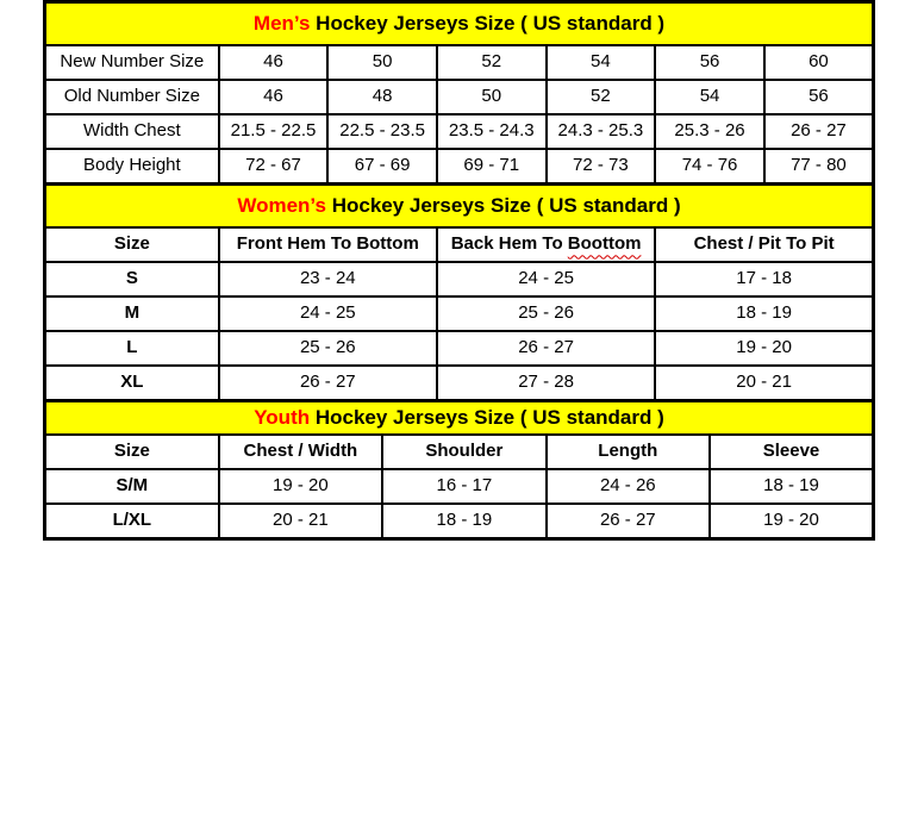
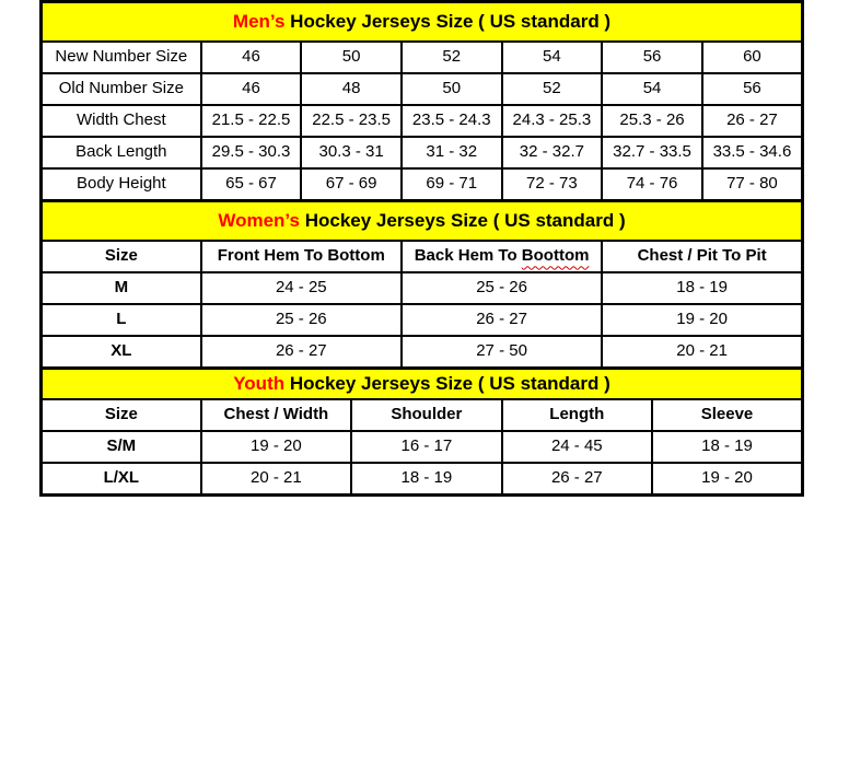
  Men’s Hockey Jerseys Size ( US standard )
  New Number Size	46	50	52	54	56	60
  Old Number Size	46	48	50	52	54	56
  Width Chest	21.5 - 22.5	22.5 - 23.5	23.5 - 24.3	24.3 - 25.3	25.3 - 26	26 - 27
+ Back Length	29.5 - 30.3	30.3 - 31	31 - 32	32 - 32.7	32.7 - 33.5	33.5 - 34.6
- Body Height	72 - 67	67 - 69	69 - 71	72 - 73	74 - 76	77 - 80
+ Body Height	65 - 67	67 - 69	69 - 71	72 - 73	74 - 76	77 - 80
  Women’s Hockey Jerseys Size ( US standard )
  Size	Front Hem To Bottom	Back Hem To Boottom	Chest / Pit To Pit
- S	23 - 24	24 - 25	17 - 18
  M	24 - 25	25 - 26	18 - 19
  L	25 - 26	26 - 27	19 - 20
- XL	26 - 27	27 - 28	20 - 21
+ XL	26 - 27	27 - 50	20 - 21
  Youth Hockey Jerseys Size ( US standard )
  Size	Chest / Width	Shoulder	Length	Sleeve
- S/M	19 - 20	16 - 17	24 - 26	18 - 19
+ S/M	19 - 20	16 - 17	24 - 45	18 - 19
  L/XL	20 - 21	18 - 19	26 - 27	19 - 20
